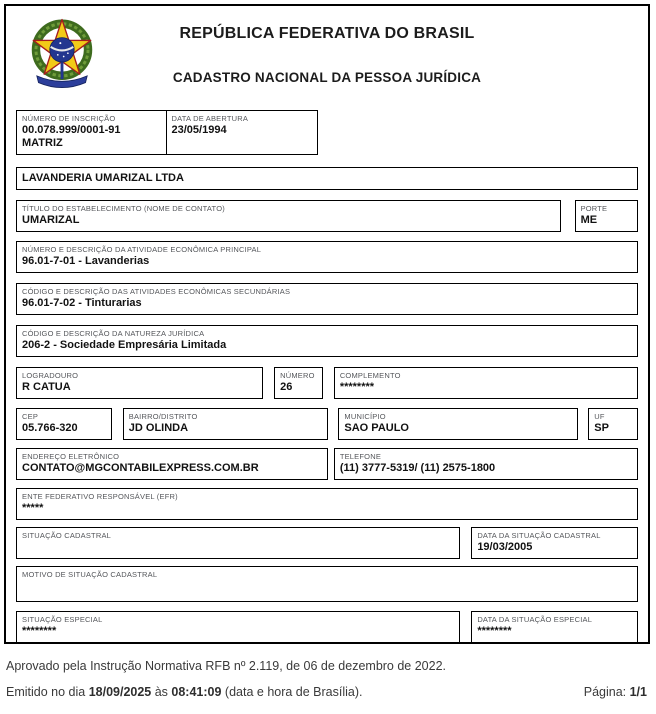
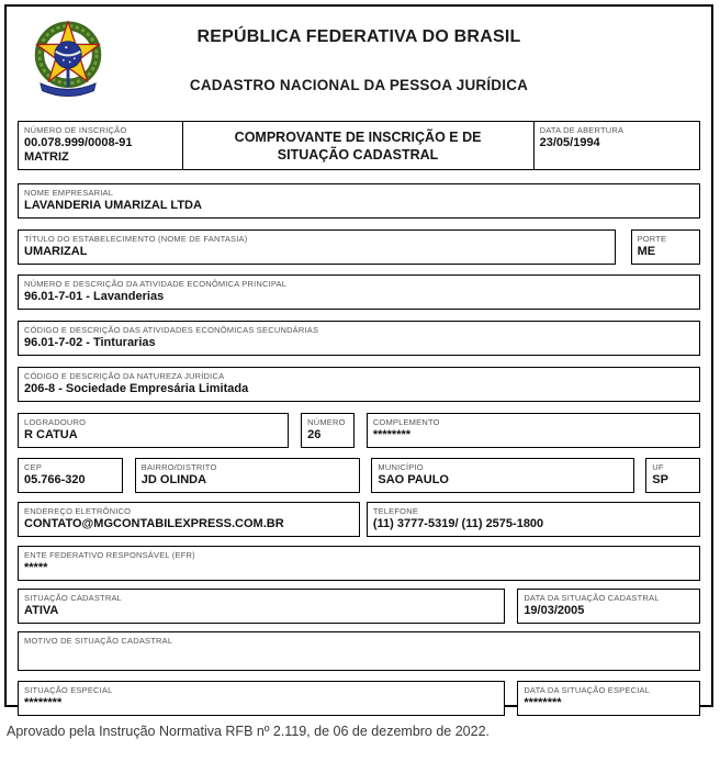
  REPÚBLICA FEDERATIVA DO BRASIL
  CADASTRO NACIONAL DA PESSOA JURÍDICA
  NÚMERO DE INSCRIÇÃO
- 00.078.999/0001-91
+ 00.078.999/0008-91
  MATRIZ
+ COMPROVANTE DE INSCRIÇÃO E DE SITUAÇÃO CADASTRAL
  DATA DE ABERTURA
  23/05/1994
+ NOME EMPRESARIAL
  LAVANDERIA UMARIZAL LTDA
- TÍTULO DO ESTABELECIMENTO (NOME DE CONTATO)
+ TÍTULO DO ESTABELECIMENTO (NOME DE FANTASIA)
  UMARIZAL
  PORTE
  ME
  NÚMERO E DESCRIÇÃO DA ATIVIDADE ECONÔMICA PRINCIPAL
  96.01-7-01 - Lavanderias
  CÓDIGO E DESCRIÇÃO DAS ATIVIDADES ECONÔMICAS SECUNDÁRIAS
  96.01-7-02 - Tinturarias
  CÓDIGO E DESCRIÇÃO DA NATUREZA JURÍDICA
- 206-2 - Sociedade Empresária Limitada
+ 206-8 - Sociedade Empresária Limitada
  LOGRADOURO
  R CATUA
  NÚMERO
  26
  COMPLEMENTO
  ********
  CEP
  05.766-320
  BAIRRO/DISTRITO
  JD OLINDA
  MUNICÍPIO
  SAO PAULO
  UF
  SP
  ENDEREÇO ELETRÔNICO
  CONTATO@MGCONTABILEXPRESS.COM.BR
  TELEFONE
  (11) 3777-5319/ (11) 2575-1800
  ENTE FEDERATIVO RESPONSÁVEL (EFR)
  *****
  SITUAÇÃO CADASTRAL
+ ATIVA
  DATA DA SITUAÇÃO CADASTRAL
  19/03/2005
  MOTIVO DE SITUAÇÃO CADASTRAL
  SITUAÇÃO ESPECIAL
  ********
  DATA DA SITUAÇÃO ESPECIAL
  ********
  Aprovado pela Instrução Normativa RFB nº 2.119, de 06 de dezembro de 2022.
- Emitido no dia 18/09/2025 às 08:41:09 (data e hora de Brasília).
- Página: 1/1
